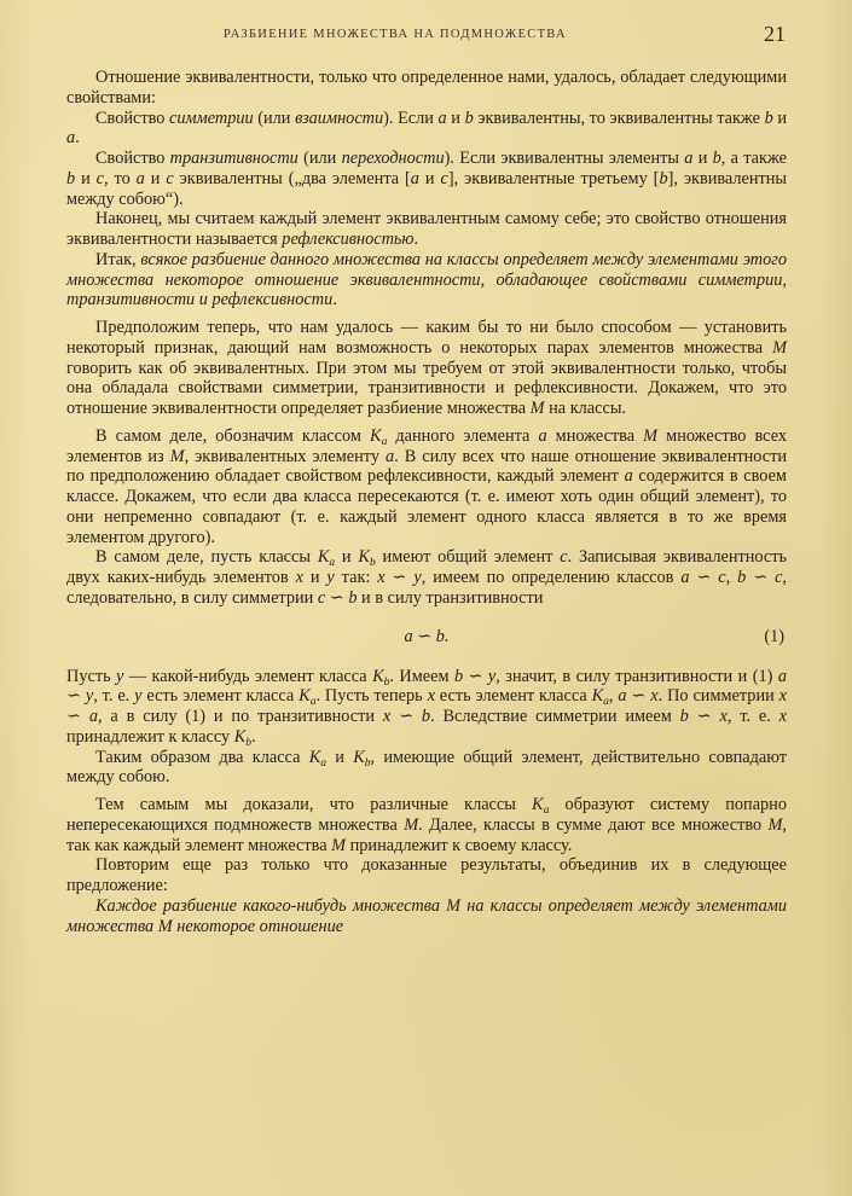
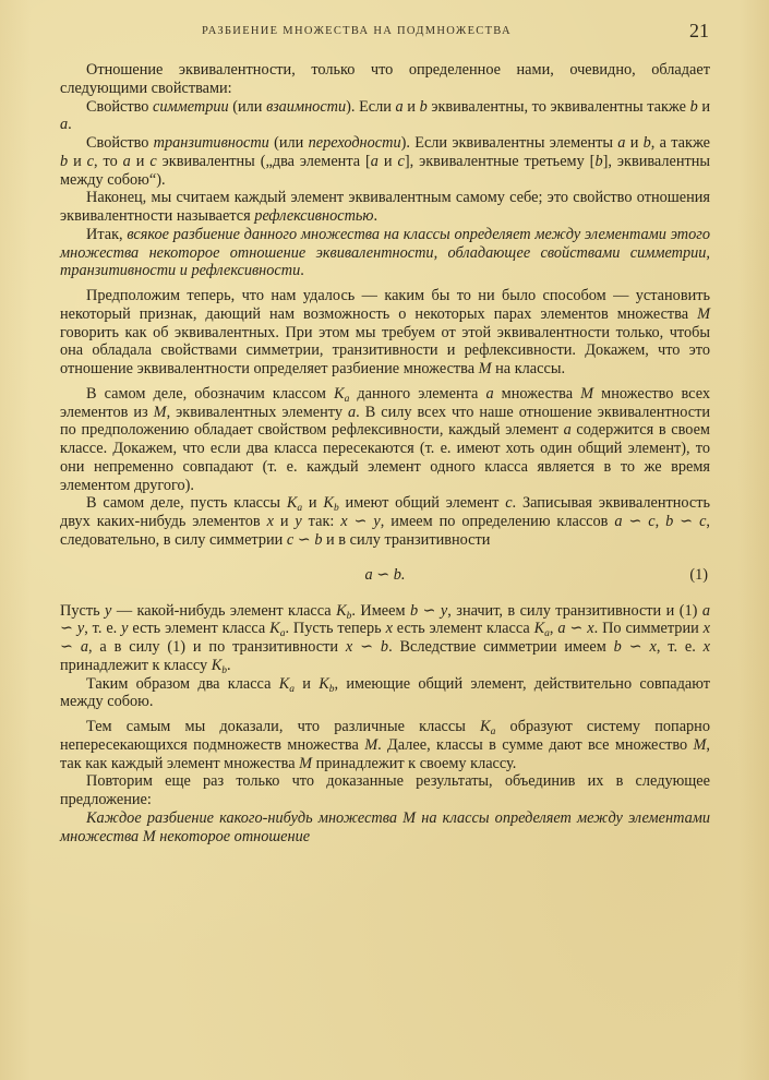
  РАЗБИЕНИЕ МНОЖЕСТВА НА ПОДМНОЖЕСТВА
  21
- Отношение эквивалентности, только что определенное нами, удалось, обладает следующими свойствами:
+ Отношение эквивалентности, только что определенное нами, очевидно, обладает следующими свойствами:
  Свойство симметрии (или взаимности). Если a и b эквивалентны, то эквивалентны также b и a.
  Свойство транзитивности (или переходности). Если эквивалентны элементы a и b, а также b и c, то a и c эквивалентны („два элемента [a и c], эквивалентные третьему [b], эквивалентны между собою“).
  Наконец, мы считаем каждый элемент эквивалентным самому себе; это свойство отношения эквивалентности называется рефлексивностью.
  Итак, всякое разбиение данного множества на классы определяет между элементами этого множества некоторое отношение эквивалентности, обладающее свойствами симметрии, транзитивности и рефлексивности.
  Предположим теперь, что нам удалось — каким бы то ни было способом — установить некоторый признак, дающий нам возможность о некоторых парах элементов множества M говорить как об эквивалентных. При этом мы требуем от этой эквивалентности только, чтобы она обладала свойствами симметрии, транзитивности и рефлексивности. Докажем, что это отношение эквивалентности определяет разбиение множества M на классы.
  В самом деле, обозначим классом Ka данного элемента a множества M множество всех элементов из M, эквивалентных элементу a. В силу всех что наше отношение эквивалентности по предположению обладает свойством рефлексивности, каждый элемент a содержится в своем классе. Докажем, что если два класса пересекаются (т. е. имеют хоть один общий элемент), то они непременно совпадают (т. е. каждый элемент одного класса является в то же время элементом другого).
  В самом деле, пусть классы Ka и Kb имеют общий элемент c. Записывая эквивалентность двух каких-нибудь элементов x и y так: x ∽ y, имеем по определению классов a ∽ c, b ∽ c, следовательно, в силу симметрии c ∽ b и в силу транзитивности
  a ∽ b.
  (1)
  Пусть y — какой-нибудь элемент класса Kb. Имеем b ∽ y, значит, в силу транзитивности и (1) a ∽ y, т. е. y есть элемент класса Ka. Пусть теперь x есть элемент класса Ka, a ∽ x. По симметрии x ∽ a, а в силу (1) и по транзитивности x ∽ b. Вследствие симметрии имеем b ∽ x, т. е. x принадлежит к классу Kb.
  Таким образом два класса Ka и Kb, имеющие общий элемент, действительно совпадают между собою.
  Тем самым мы доказали, что различные классы Ka образуют систему попарно непересекающихся подмножеств множества M. Далее, классы в сумме дают все множество M, так как каждый элемент множества M принадлежит к своему классу.
  Повторим еще раз только что доказанные результаты, объединив их в следующее предложение:
  Каждое разбиение какого-нибудь множества M на классы определяет между элементами множества M некоторое отношение
